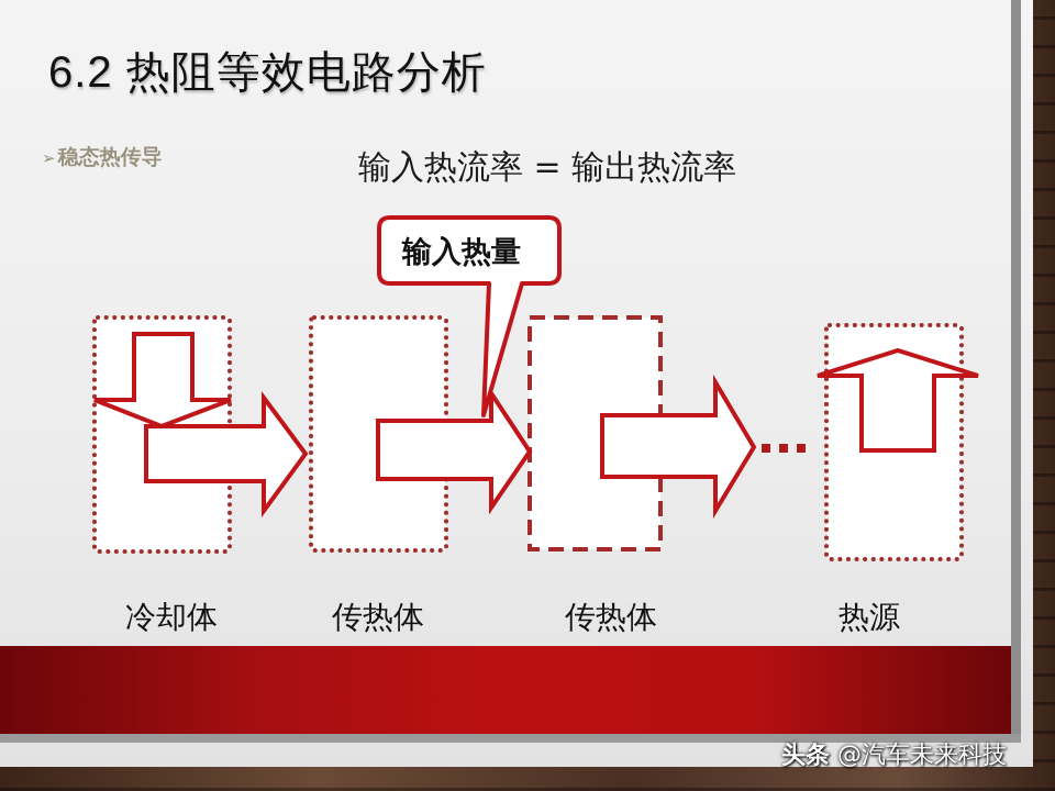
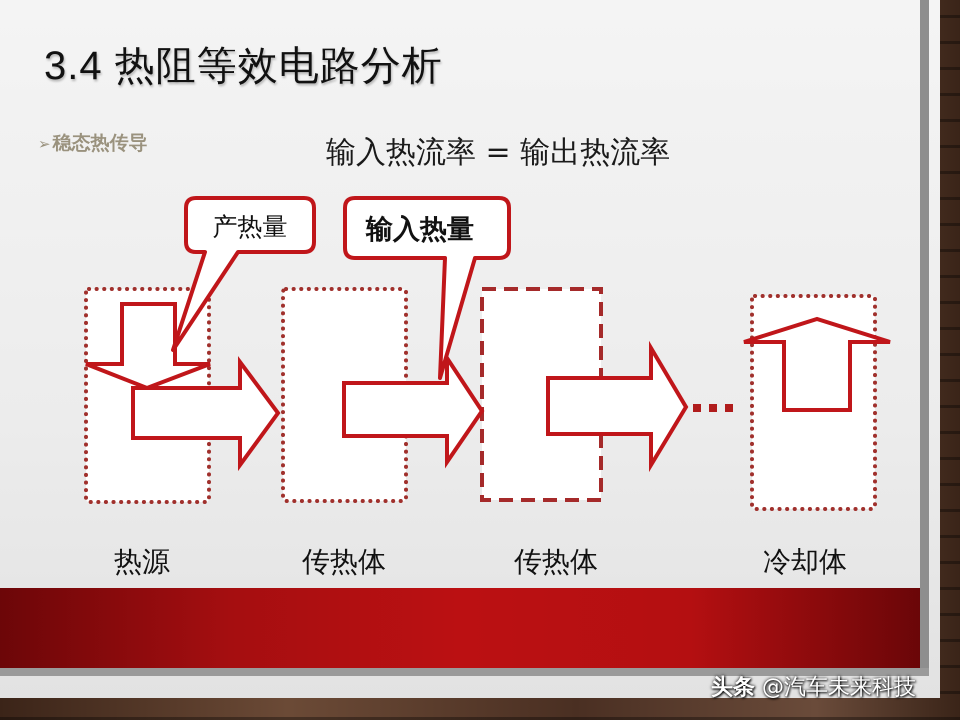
- 6.2 热阻等效电路分析
+ 3.4 热阻等效电路分析
  ➢稳态热传导
  输入热流率 = 输出热流率
+ 产热量
  输入热量
- 冷却体
+ 热源
  传热体
  传热体
- 热源
+ 冷却体
  头条 @汽车未来科技
